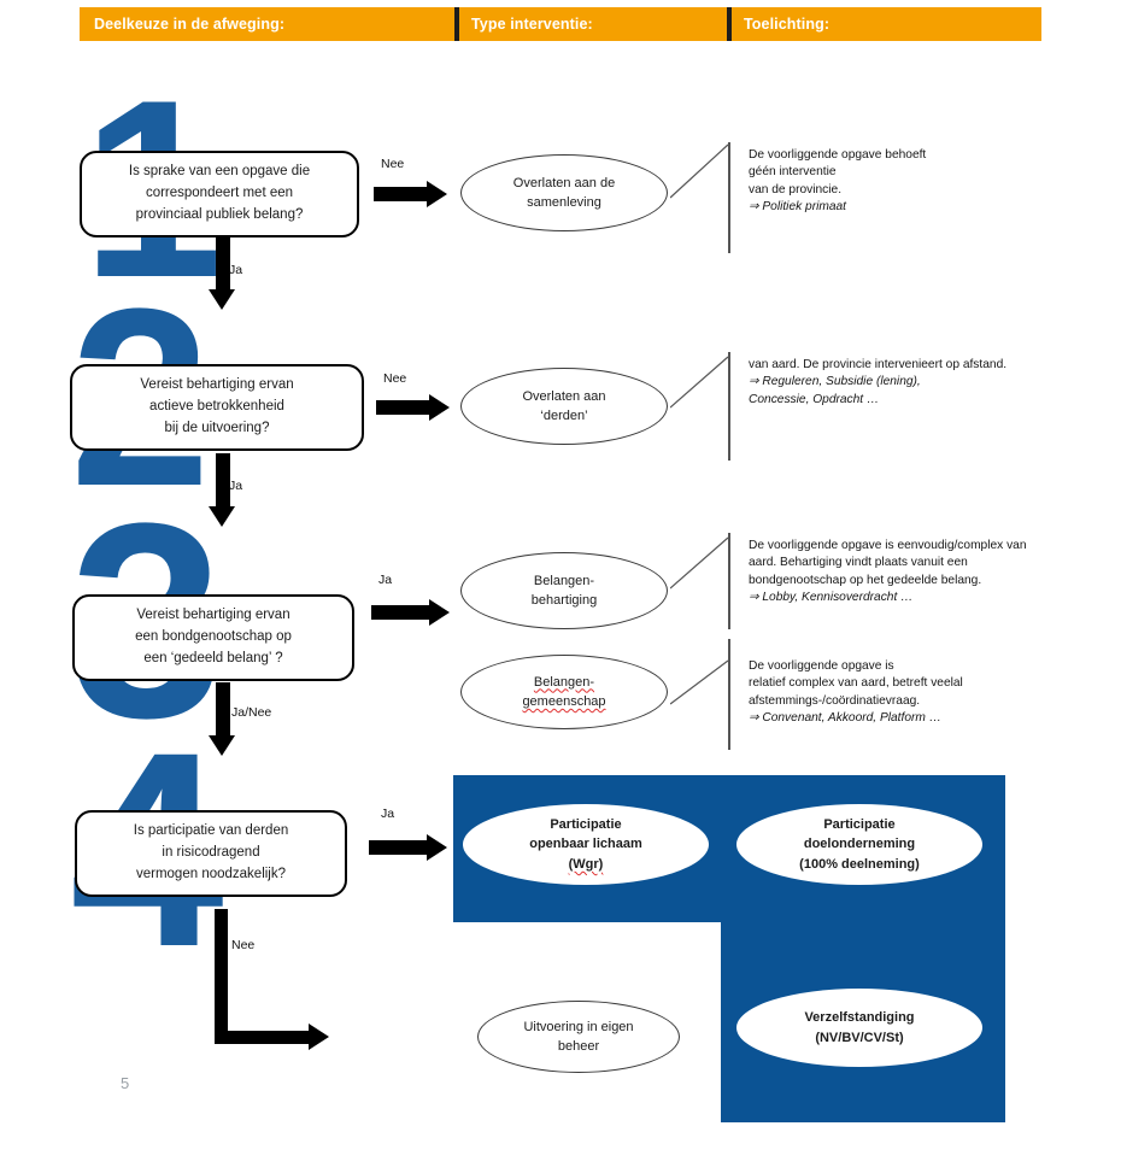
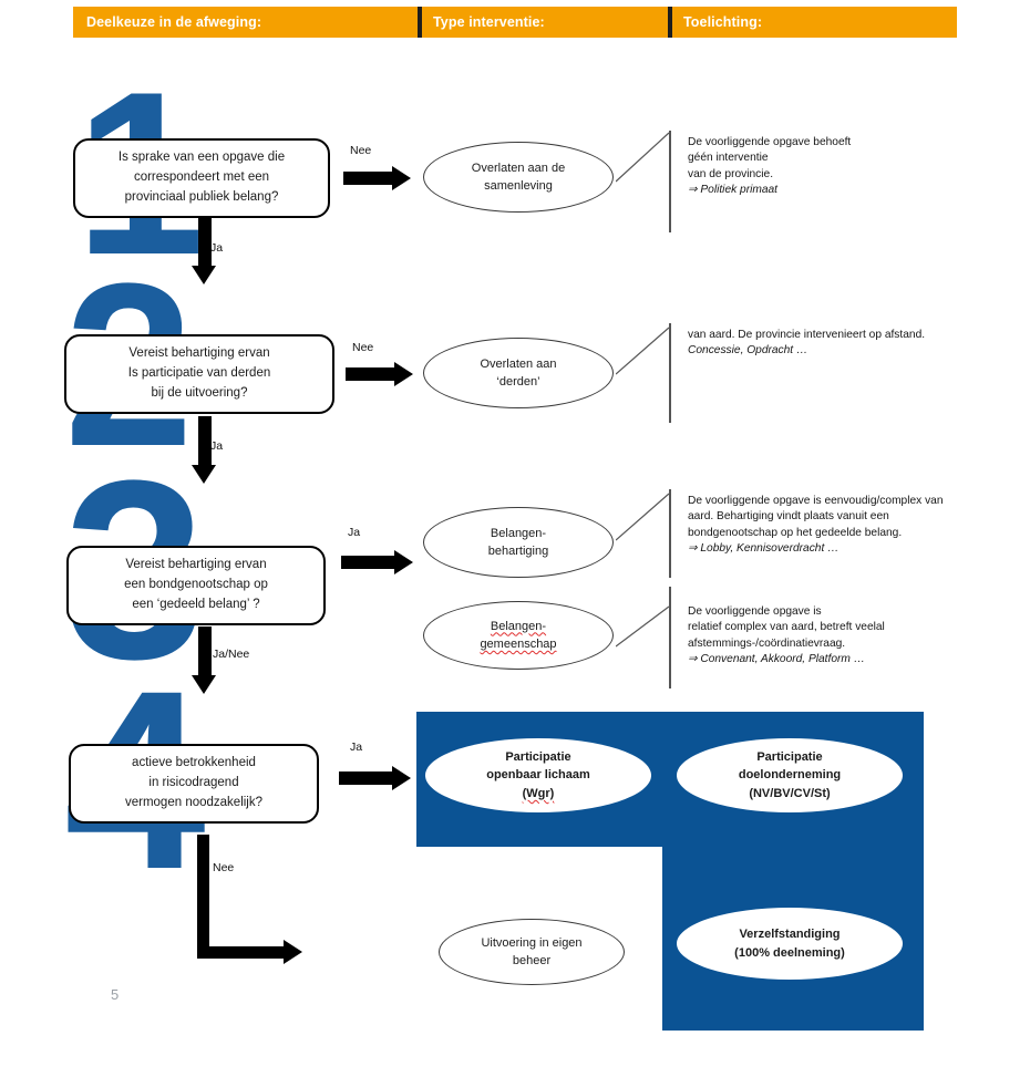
  Deelkeuze in de afweging:
  Type interventie:
  Toelichting:
  Is sprake van een opgave die
  correspondeert met een
  provinciaal publiek belang?
  Nee
  Overlaten aan de
  samenleving
  De voorliggende opgave behoeft
  géén interventie
  van de provincie.
  ⇒ Politiek primaat
  Ja
  Vereist behartiging ervan
- actieve betrokkenheid
+ Is participatie van derden
  bij de uitvoering?
  Nee
  Overlaten aan
  ‘derden’
  van aard. De provincie intervenieert op afstand.
- ⇒ Reguleren, Subsidie (lening),
  Concessie, Opdracht …
  Ja
  Vereist behartiging ervan
  een bondgenootschap op
  een ‘gedeeld belang’ ?
  Ja
  Belangen-
  behartiging
  De voorliggende opgave is eenvoudig/complex van
  aard. Behartiging vindt plaats vanuit een
  bondgenootschap op het gedeelde belang.
  ⇒ Lobby, Kennisoverdracht …
  Belangen-
  gemeenschap
  De voorliggende opgave is
  relatief complex van aard, betreft veelal
  afstemmings-/coördinatievraag.
  ⇒ Convenant, Akkoord, Platform …
  Ja/Nee
- Is participatie van derden
+ actieve betrokkenheid
  in risicodragend
  vermogen noodzakelijk?
  Ja
  Nee
  Participatie
  openbaar lichaam
  (Wgr)
  Participatie
  doelonderneming
- (100% deelneming)
+ (NV/BV/CV/St)
  Uitvoering in eigen
  beheer
  Verzelfstandiging
- (NV/BV/CV/St)
+ (100% deelneming)
  5
